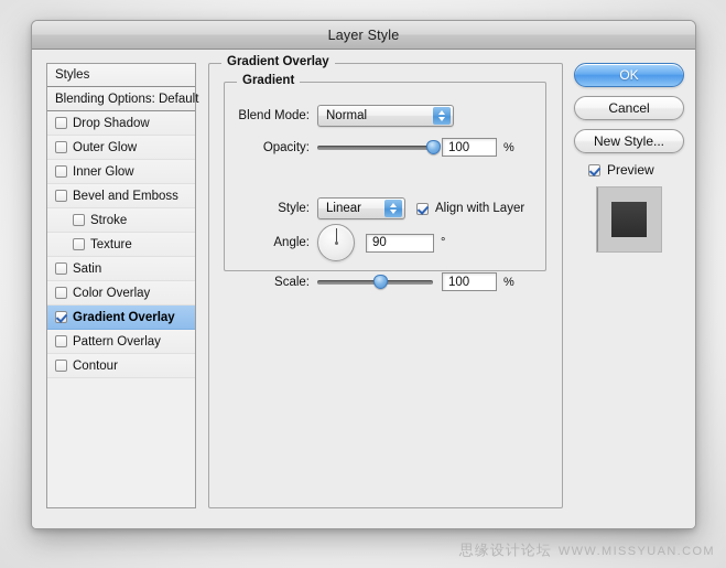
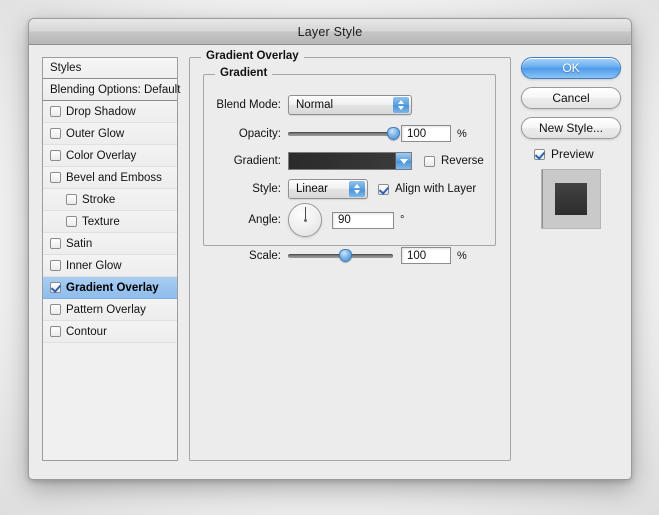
  Layer Style
  Styles
  Blending Options: Default
  Drop Shadow
  Outer Glow
- Inner Glow
+ Color Overlay
  Bevel and Emboss
  Stroke
  Texture
  Satin
- Color Overlay
+ Inner Glow
  Gradient Overlay
  Pattern Overlay
  Contour
  Gradient Overlay
  Gradient
  Blend Mode:
  Normal
  Opacity:
  100
  %
+ Gradient:
+ Reverse
  Style:
  Linear
  Align with Layer
  Angle:
  90
  °
  Scale:
  100
  %
  OK
  Cancel
  New Style...
  Preview
- 思缘设计论坛
- WWW.MISSYUAN.COM
